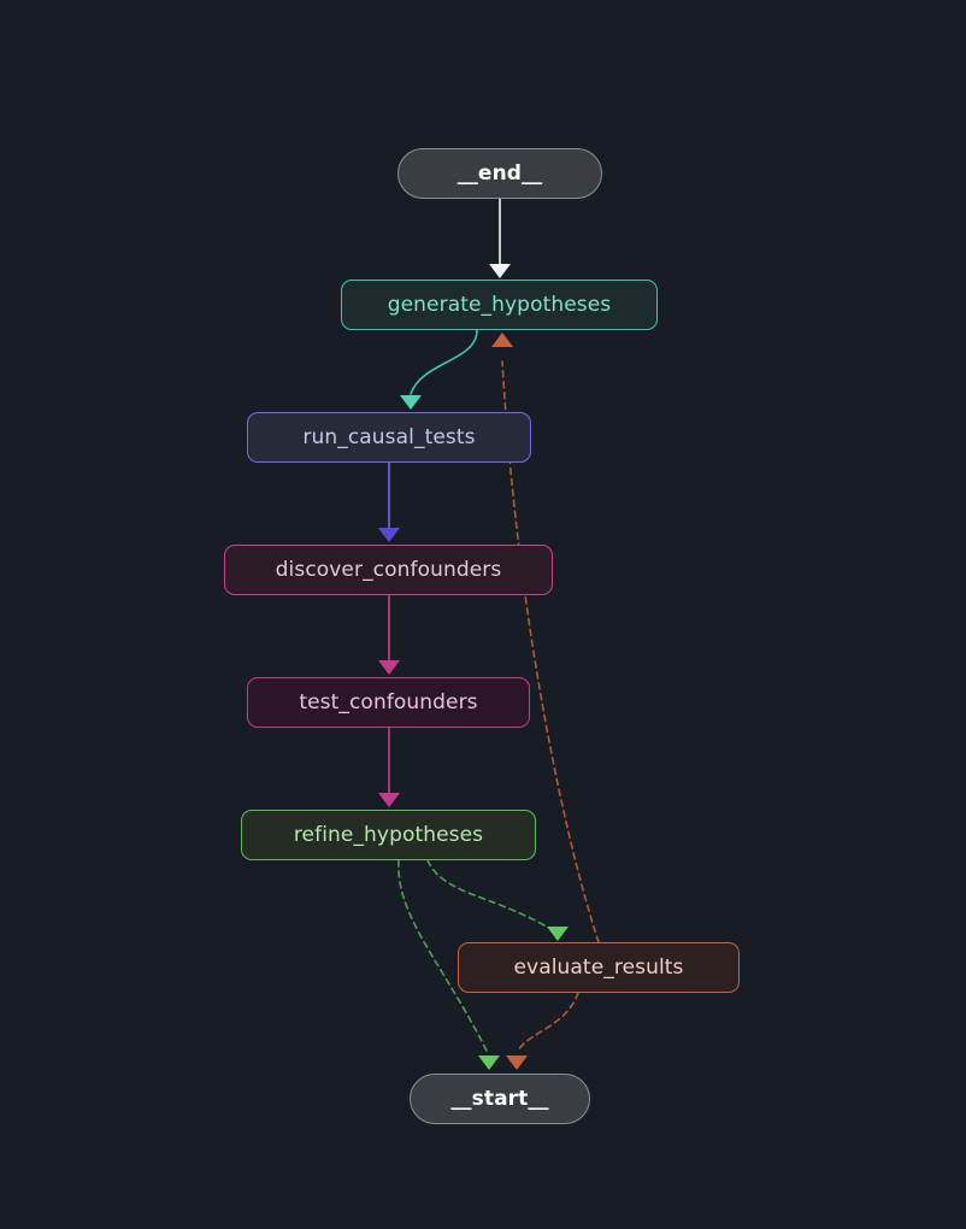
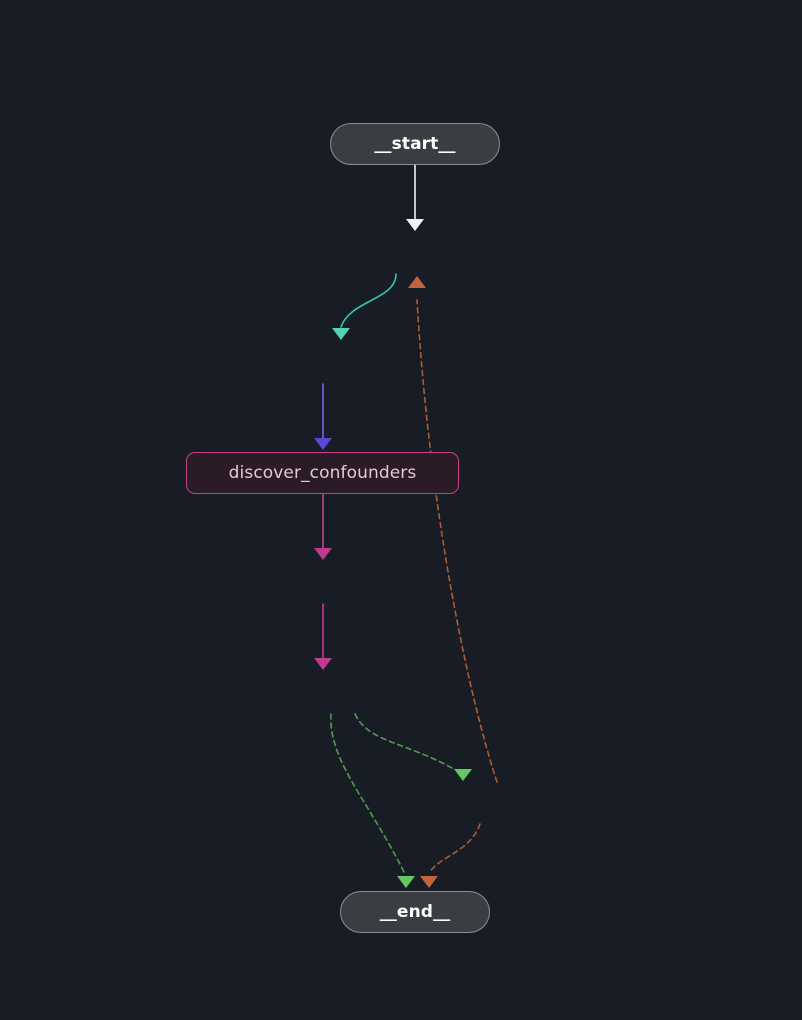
- __end__
+ __start__
- generate_hypotheses
- run_causal_tests
  discover_confounders
- test_confounders
- refine_hypotheses
- evaluate_results
- __start__
+ __end__
